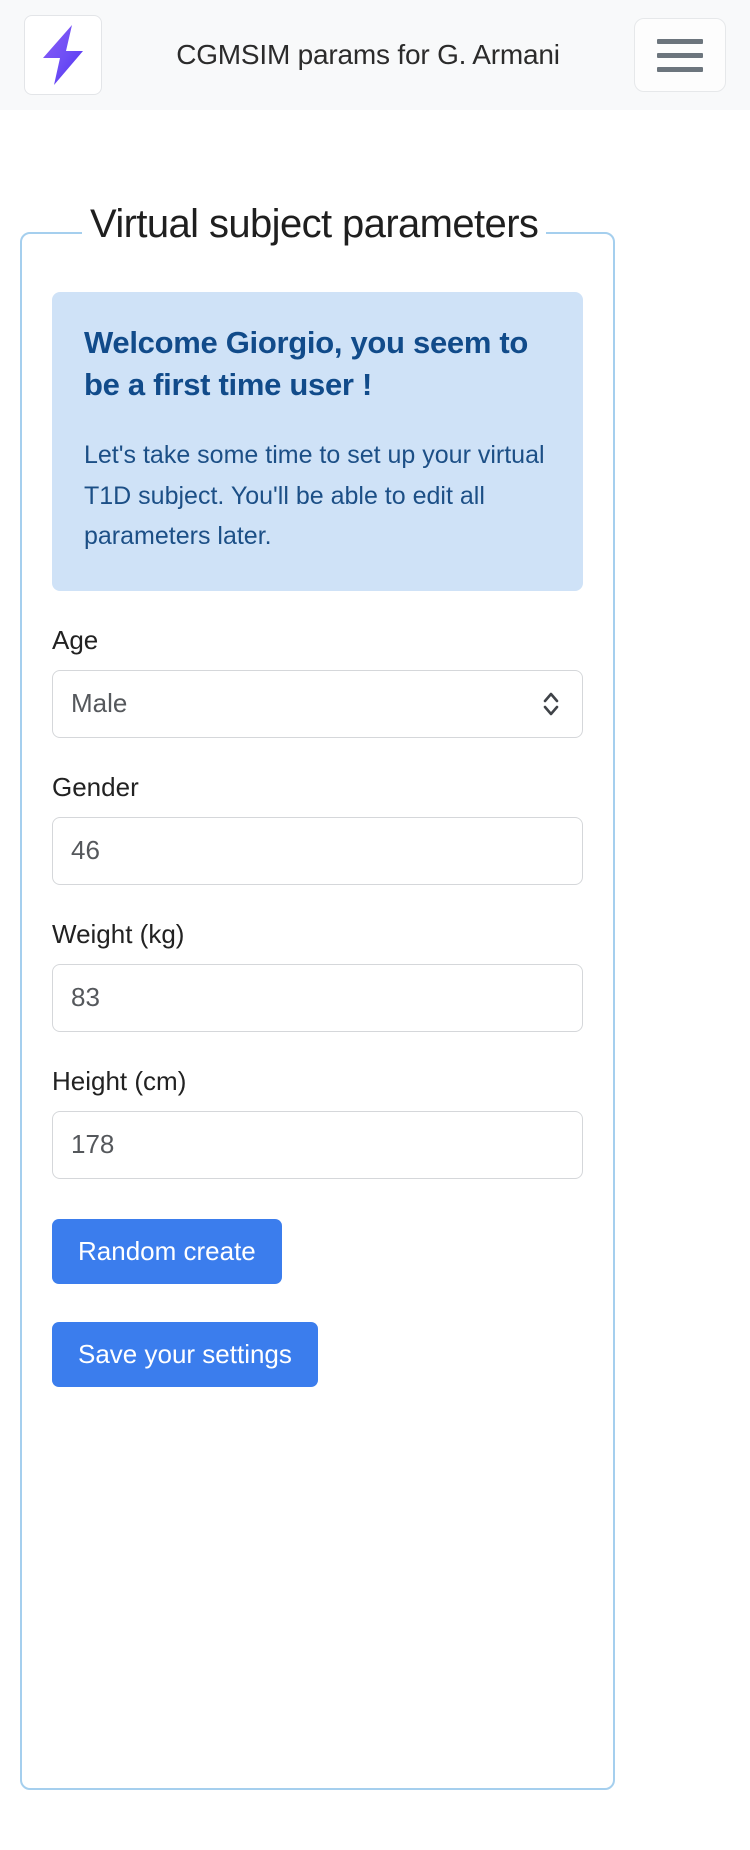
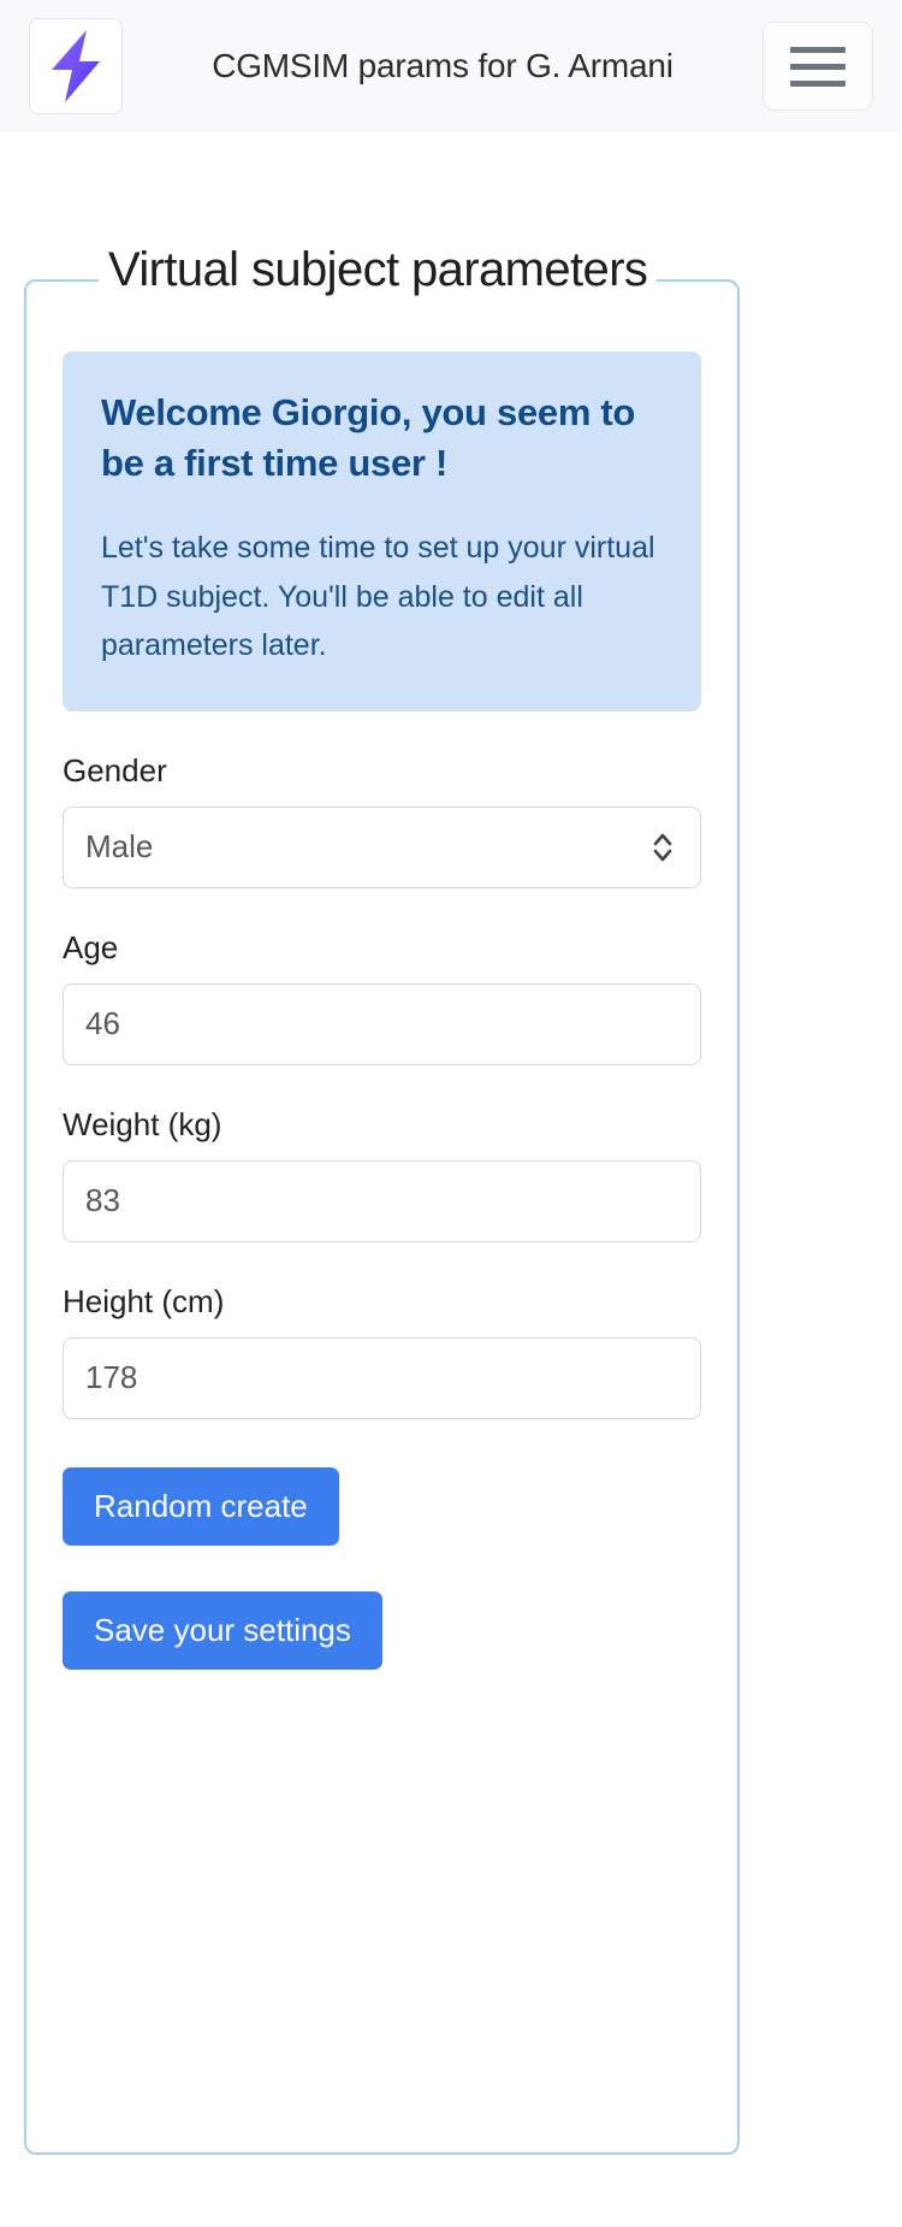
  CGMSIM params for G. Armani
  Virtual subject parameters
  Welcome Giorgio, you seem to be a first time user !
  Let's take some time to set up your virtual T1D subject. You'll be able to edit all parameters later.
- Age
+ Gender
  Male
- Gender
+ Age
  46
  Weight (kg)
  83
  Height (cm)
  178
  Random create
  Save your settings
